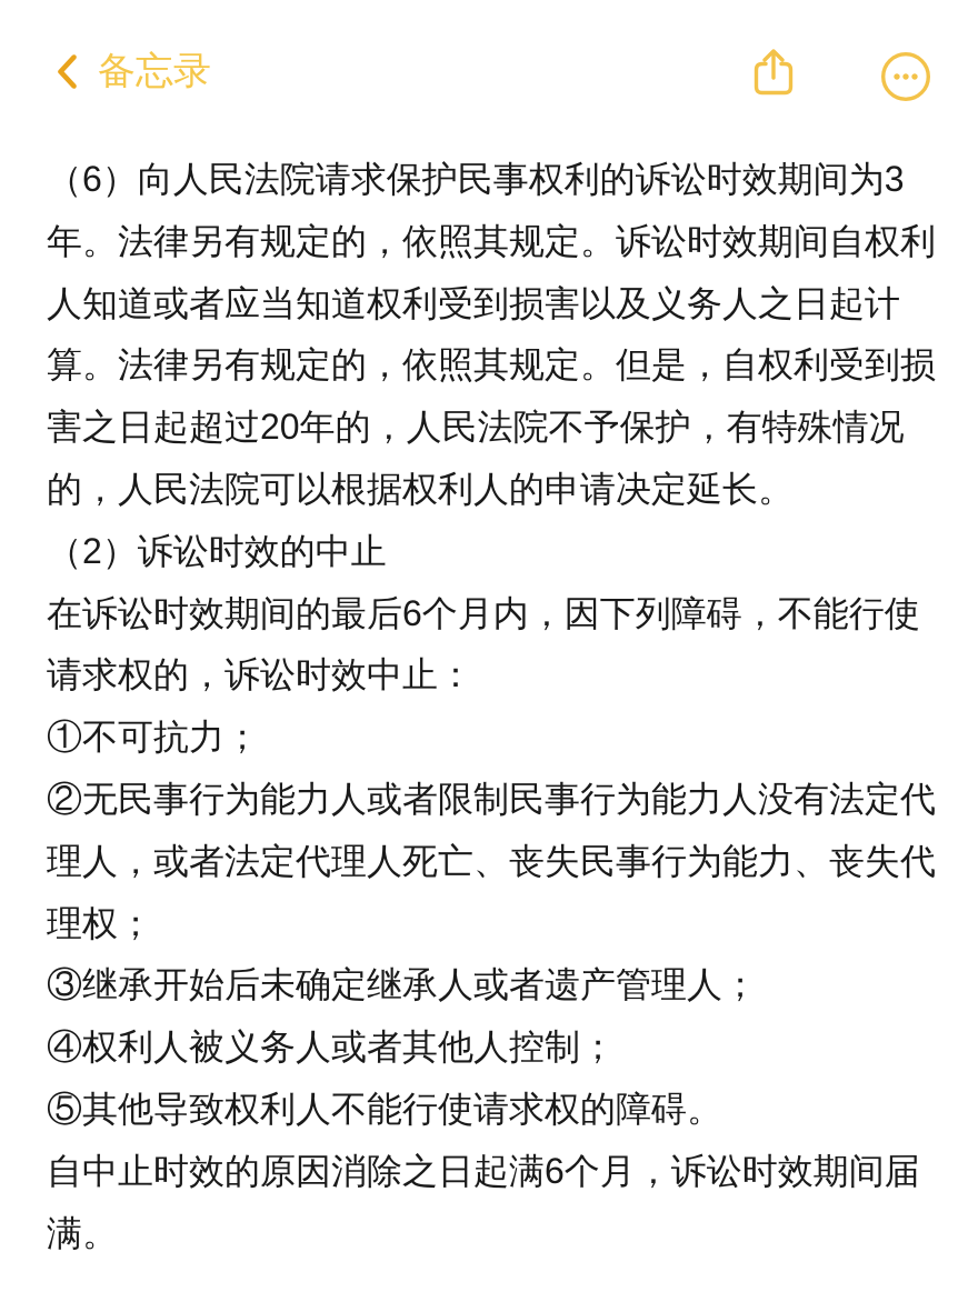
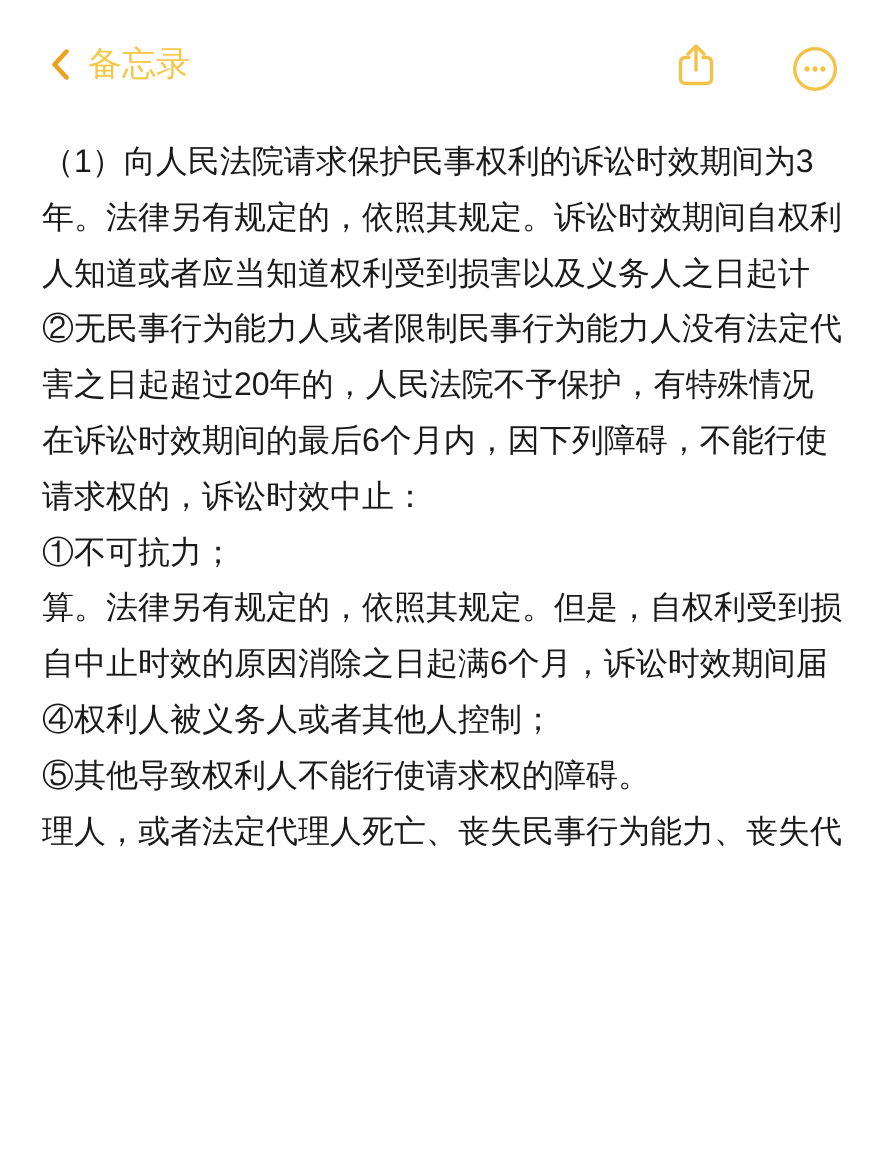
  备忘录
- （6）向人民法院请求保护民事权利的诉讼时效期间为3
+ （1）向人民法院请求保护民事权利的诉讼时效期间为3
  年。法律另有规定的，依照其规定。诉讼时效期间自权利
  人知道或者应当知道权利受到损害以及义务人之日起计
- 算。法律另有规定的，依照其规定。但是，自权利受到损
+ ②无民事行为能力人或者限制民事行为能力人没有法定代
  害之日起超过20年的，人民法院不予保护，有特殊情况
- 的，人民法院可以根据权利人的申请决定延长。
- （2）诉讼时效的中止
  在诉讼时效期间的最后6个月内，因下列障碍，不能行使
  请求权的，诉讼时效中止：
  ①不可抗力；
- ②无民事行为能力人或者限制民事行为能力人没有法定代
+ 算。法律另有规定的，依照其规定。但是，自权利受到损
- 理人，或者法定代理人死亡、丧失民事行为能力、丧失代
+ 自中止时效的原因消除之日起满6个月，诉讼时效期间届
- 理权；
- ③继承开始后未确定继承人或者遗产管理人；
  ④权利人被义务人或者其他人控制；
  ⑤其他导致权利人不能行使请求权的障碍。
- 自中止时效的原因消除之日起满6个月，诉讼时效期间届
+ 理人，或者法定代理人死亡、丧失民事行为能力、丧失代
- 满。
